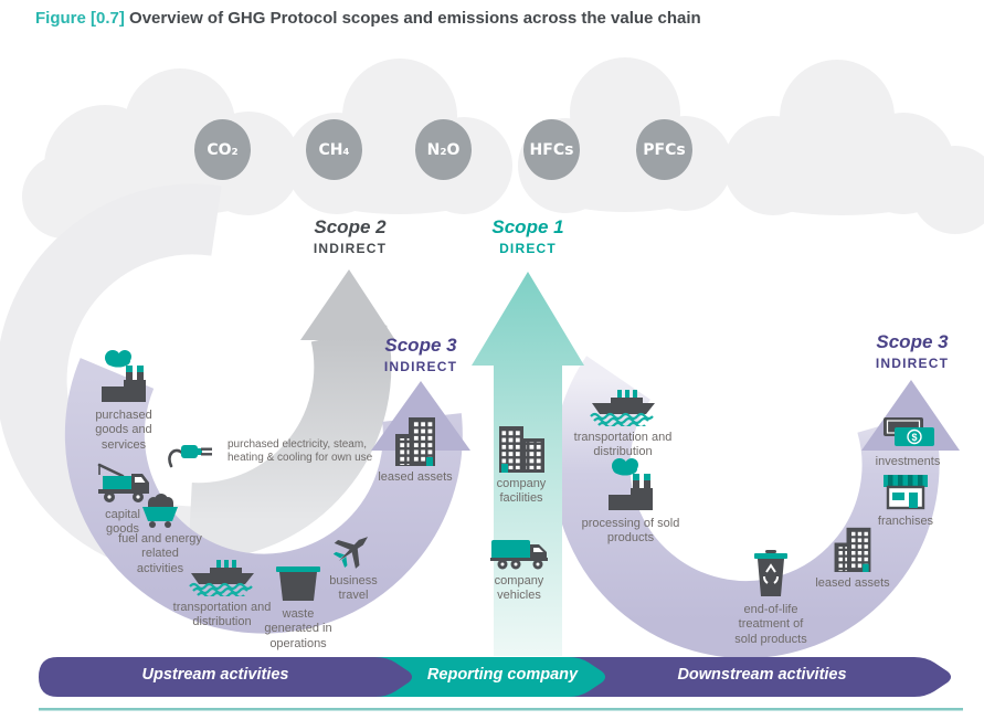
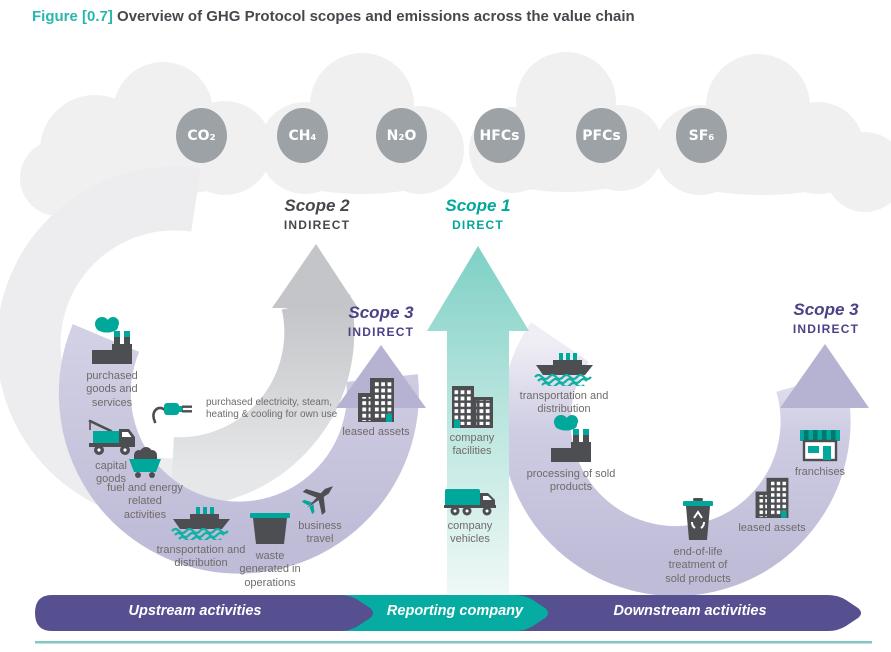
  Figure [0.7] Overview of GHG Protocol scopes and emissions across the value chain
  CO₂
  CH₄
  N₂O
  HFCs
  PFCs
+ SF₆
  Scope 2
  INDIRECT
  Scope 1
  DIRECT
  Scope 3
  INDIRECT
  Scope 3
  INDIRECT
  purchased goods and services
  purchased electricity, steam, heating & cooling for own use
  capital goods
  fuel and energy related activities
  transportation and distribution
  waste generated in operations
  business travel
  leased assets
  company facilities
  company vehicles
  transportation and distribution
  processing of sold products
  end-of-life treatment of sold products
  leased assets
  franchises
- $
- investments
  Upstream activities
  Reporting company
  Downstream activities
